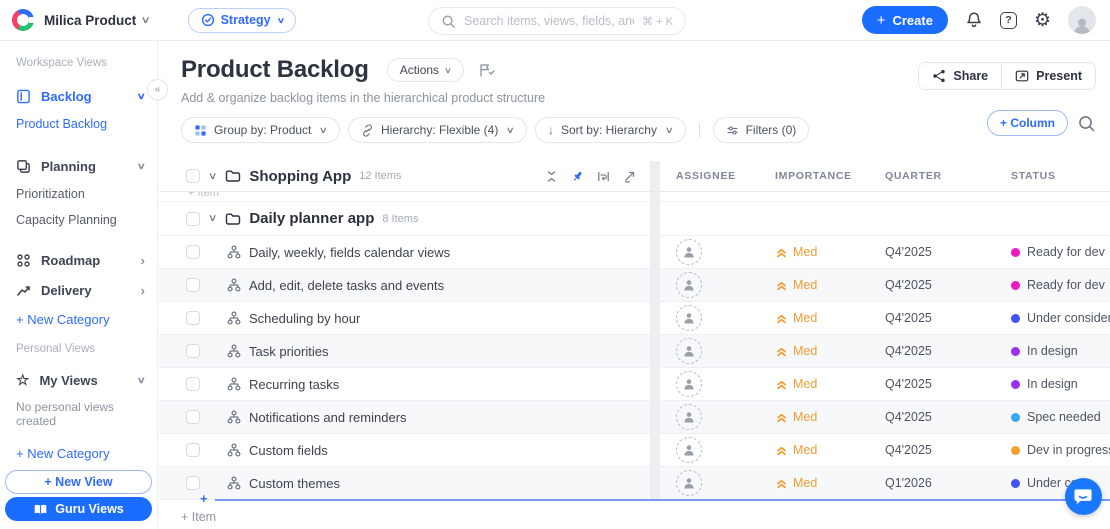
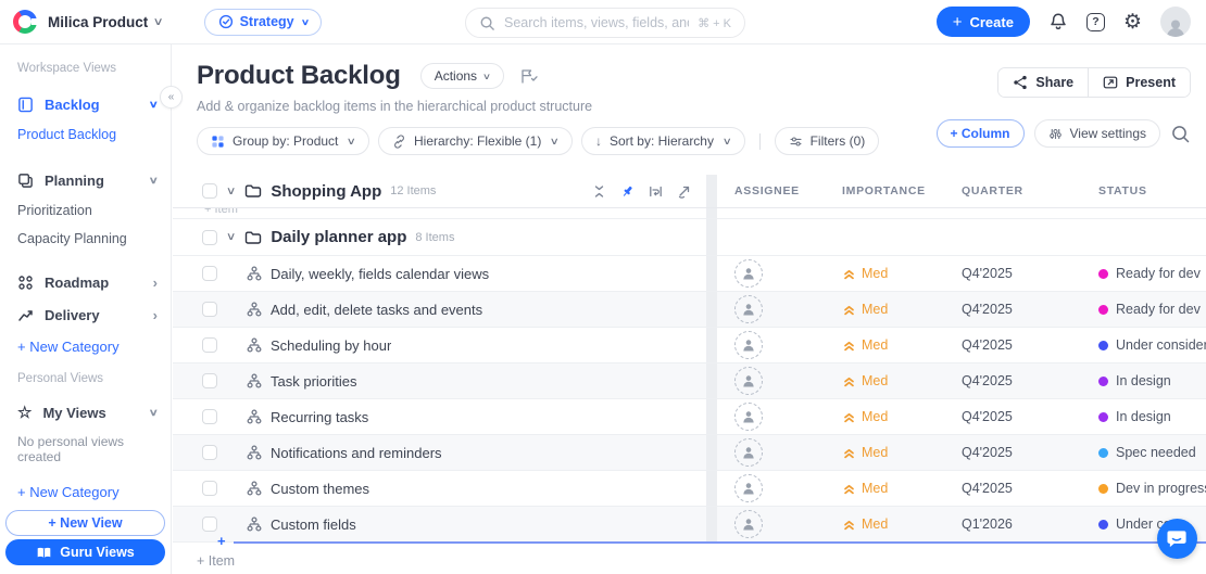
  Milica Product
  ∨
  Strategy
  ∨
  Search items, views, fields, an
  ⌘ + K
  +
  Create
  ?
  ⚙
  Workspace Views
  Backlog
  ∨
  Product Backlog
  Planning
  ∨
  Prioritization
  Capacity Planning
  Roadmap
  ›
  Delivery
  ›
  + New Category
  Personal Views
  ☆
  My Views
  ∨
  No personal views created
  + New Category
  + New View
  Guru Views
  «
  Product Backlog
  Actions
  ∨
  Share
  Present
  Add & organize backlog items in the hierarchical product structure
  Group by: Product
  ∨
- Hierarchy: Flexible (4)
+ Hierarchy: Flexible (1)
  ∨
  ↓
  Sort by: Hierarchy
  ∨
  Filters (0)
  + Column
+ View settings
  ∨
  Shopping App
  12 Items
  ASSIGNEE
  IMPORTANCE
  QUARTER
  STATUS
  + Item
  ∨
  Daily planner app
  8 Items
  Daily, weekly, fields calendar views
  Med
  Q4'2025
  Ready for dev
  Add, edit, delete tasks and events
  Med
  Q4'2025
  Ready for dev
  Scheduling by hour
  Med
  Q4'2025
  Under consider
  Task priorities
  Med
  Q4'2025
  In design
  Recurring tasks
  Med
  Q4'2025
  In design
  Notifications and reminders
  Med
  Q4'2025
  Spec needed
- Custom fields
+ Custom themes
  Med
  Q4'2025
  Dev in progres
- Custom themes
+ Custom fields
  Med
  Q1'2026
  +
  + Item
